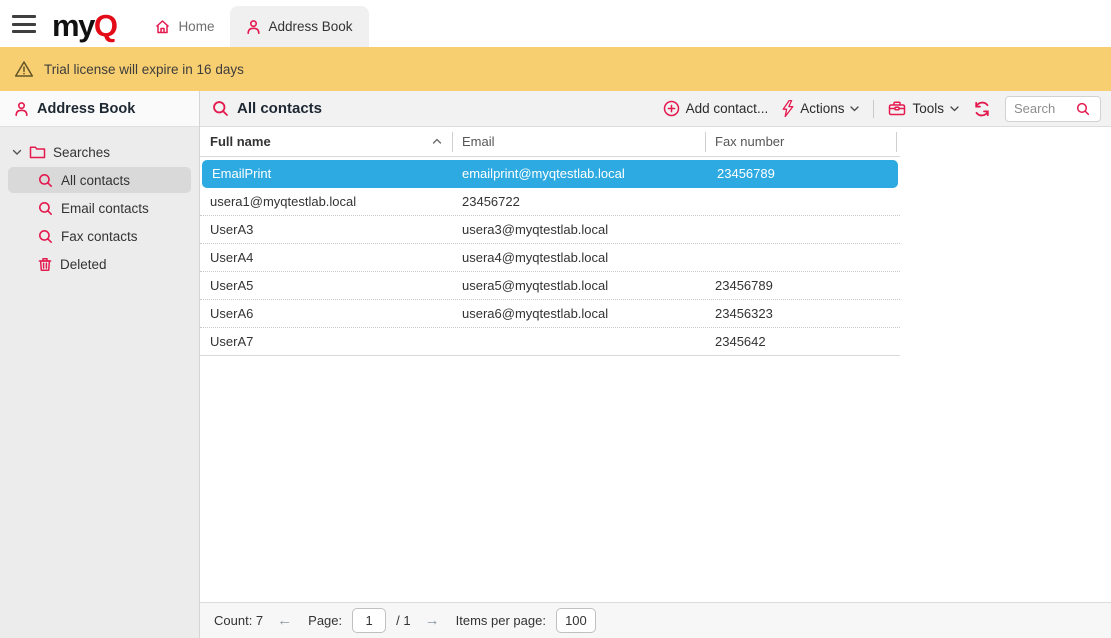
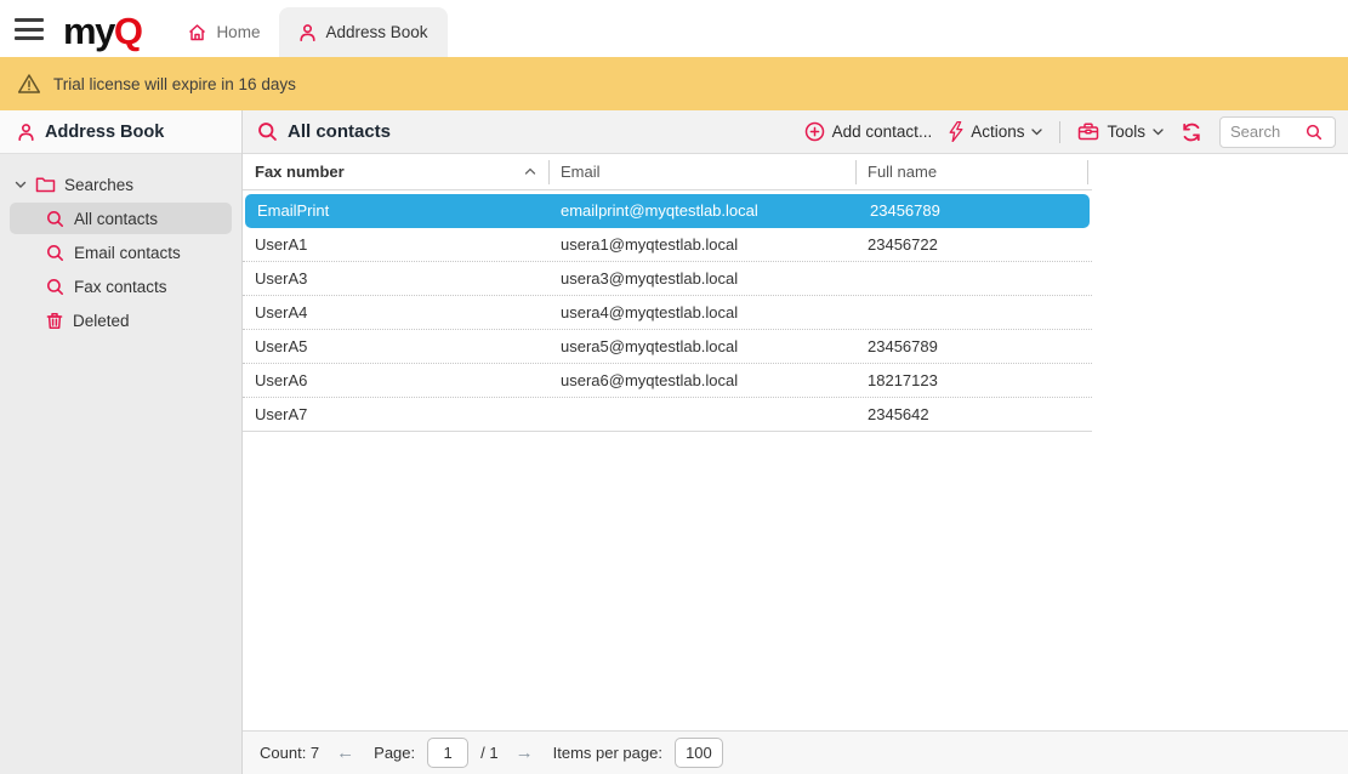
  myQ
  Home
  Address Book
  Trial license will expire in 16 days
  Address Book
  Searches
  All contacts
  Email contacts
  Fax contacts
  Deleted
  All contacts
  Add contact...
  Actions
  Tools
  Search
- Full name
+ Fax number
  Email
- Fax number
+ Full name
  EmailPrint
  emailprint@myqtestlab.local
  23456789
+ UserA1
  usera1@myqtestlab.local
  23456722
  UserA3
  usera3@myqtestlab.local
  UserA4
  usera4@myqtestlab.local
  UserA5
  usera5@myqtestlab.local
  23456789
  UserA6
  usera6@myqtestlab.local
- 23456323
+ 18217123
  UserA7
  2345642
  Count: 7
  ←
  Page:
  1
  / 1
  →
  Items per page:
  100
